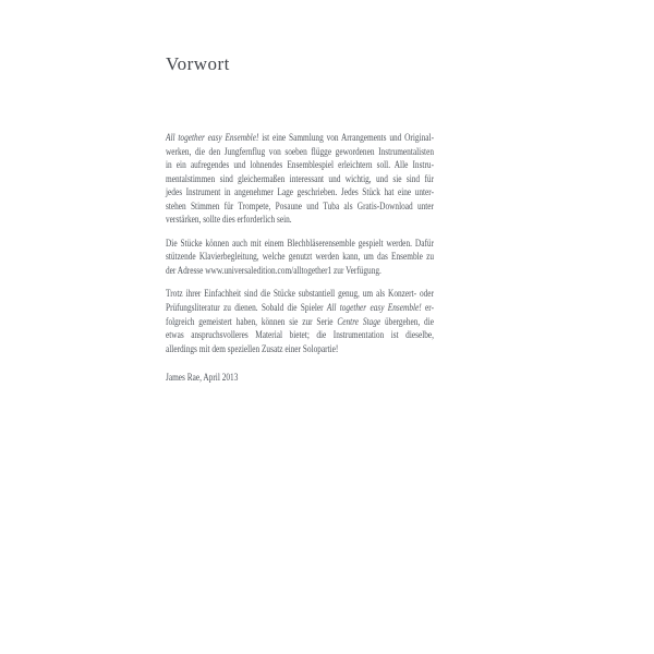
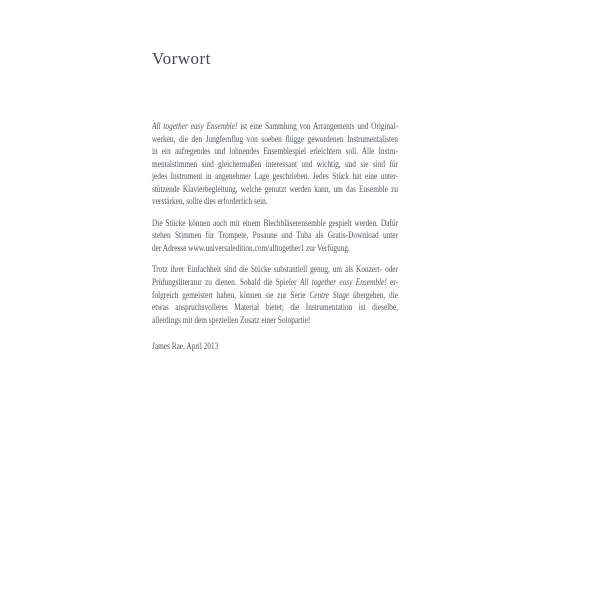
  Vorwort
  All together easy Ensemble! ist eine Sammlung von Arrangements und Original-
  werken, die den Jungfernflug von soeben flügge gewordenen Instrumentalisten
  in ein aufregendes und lohnendes Ensemblespiel erleichtern soll. Alle Instru-
  mentalstimmen sind gleichermaßen interessant und wichtig, und sie sind für
  jedes Instrument in angenehmer Lage geschrieben. Jedes Stück hat eine unter-
- stehen Stimmen für Trompete, Posaune und Tuba als Gratis-Download unter
+ stützende Klavierbegleitung, welche genutzt werden kann, um das Ensemble zu
  verstärken, sollte dies erforderlich sein.
  Die Stücke können auch mit einem Blechbläserensemble gespielt werden. Dafür
- stützende Klavierbegleitung, welche genutzt werden kann, um das Ensemble zu
+ stehen Stimmen für Trompete, Posaune und Tuba als Gratis-Download unter
  der Adresse www.universaledition.com/alltogether1 zur Verfügung.
  Trotz ihrer Einfachheit sind die Stücke substantiell genug, um als Konzert- oder
  Prüfungsliteratur zu dienen. Sobald die Spieler All together easy Ensemble! er-
  folgreich gemeistert haben, können sie zur Serie Centre Stage übergehen, die
  etwas anspruchsvolleres Material bietet; die Instrumentation ist dieselbe,
  allerdings mit dem speziellen Zusatz einer Solopartie!
  James Rae, April 2013
